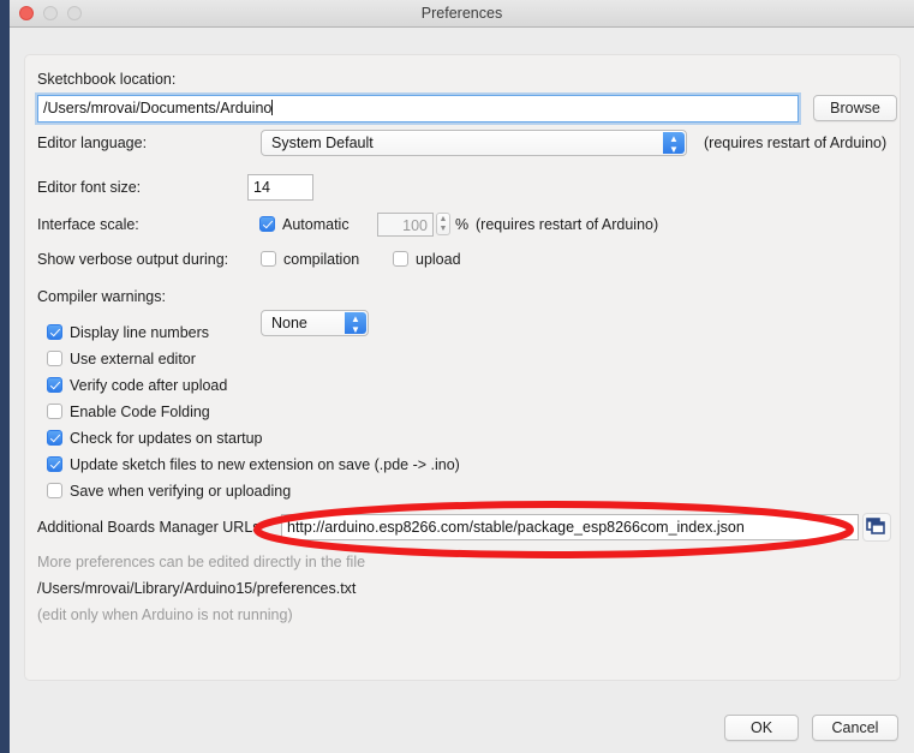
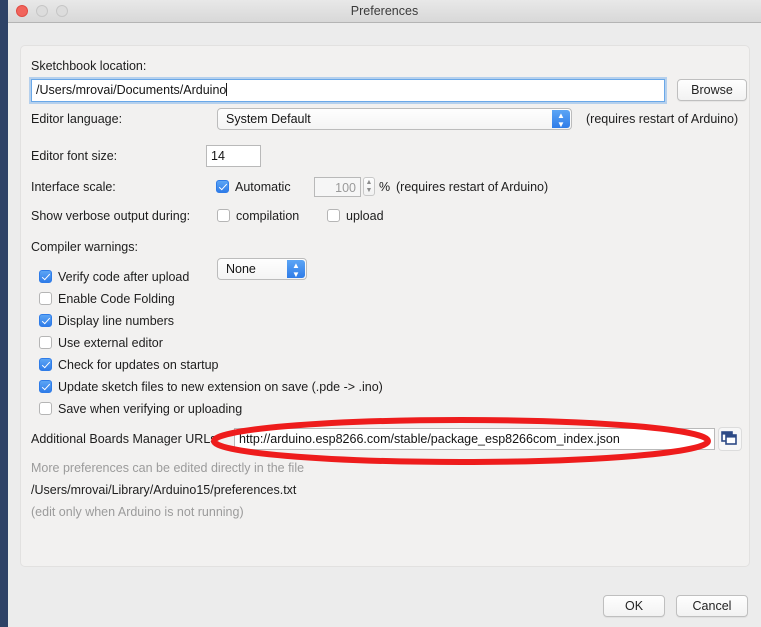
  Preferences
  Sketchbook location:
  /Users/mrovai/Documents/Arduino
  Browse
  Editor language:
  System Default
  ▲
  ▼
  (requires restart of Arduino)
  Editor font size:
  14
  Interface scale:
  Automatic
  100
  %
  (requires restart of Arduino)
  Show verbose output during:
  compilation
  upload
  Compiler warnings:
  None
  ▲
  ▼
- Display line numbers
+ Verify code after upload
- Use external editor
+ Enable Code Folding
- Verify code after upload
+ Display line numbers
- Enable Code Folding
+ Use external editor
  Check for updates on startup
  Update sketch files to new extension on save (.pde -> .ino)
  Save when verifying or uploading
  Additional Boards Manager URL
  http://arduino.esp8266.com/stable/package_esp8266com_index.json
  More preferences can be edited directly in the file
  /Users/mrovai/Library/Arduino15/preferences.txt
  (edit only when Arduino is not running)
  OK
  Cancel
